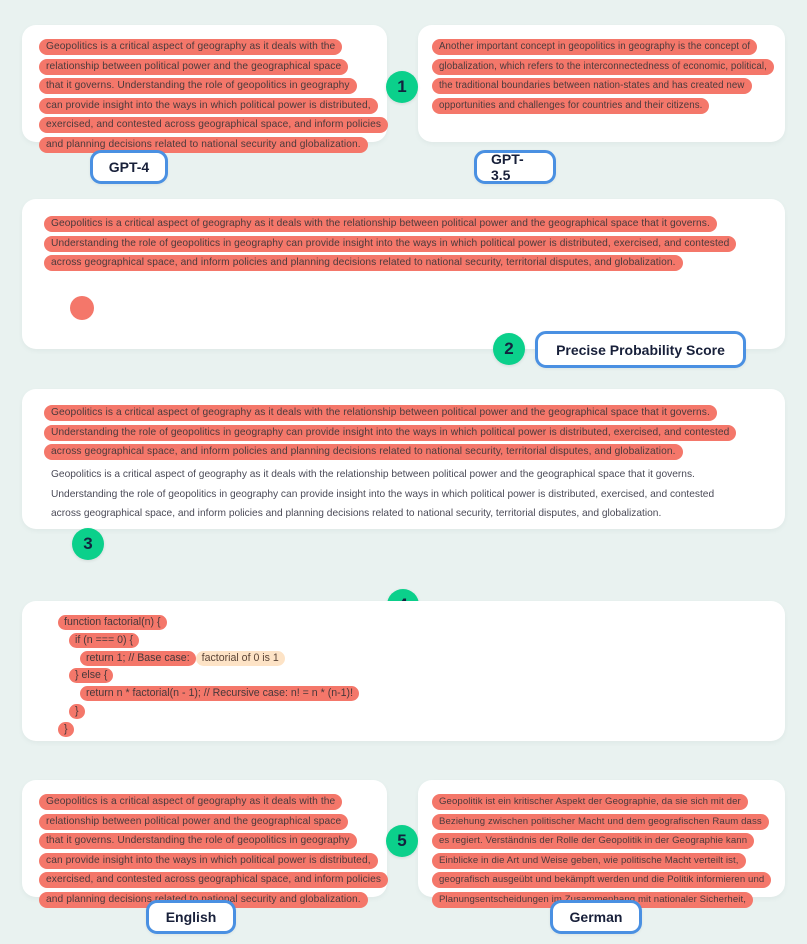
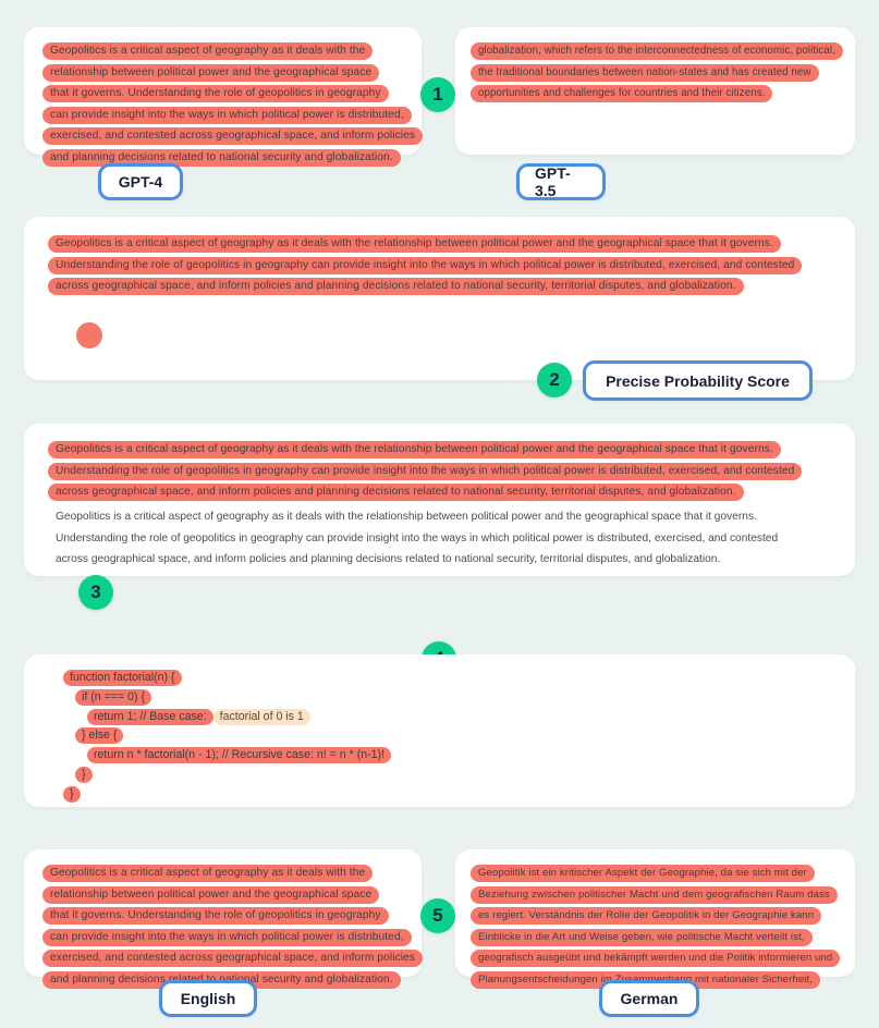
  Geopolitics is a critical aspect of geography as it deals with the
  relationship between political power and the geographical space
  that it governs. Understanding the role of geopolitics in geography
  can provide insight into the ways in which political power is distributed,
  exercised, and contested across geographical space, and inform policies
  and planning decisions related to national security and globalization.
- Another important concept in geopolitics in geography is the concept of
  globalization, which refers to the interconnectedness of economic, political,
  the traditional boundaries between nation-states and has created new
  opportunities and challenges for countries and their citizens.
  1
  GPT-4
  GPT-3.5
  Geopolitics is a critical aspect of geography as it deals with the relationship between political power and the geographical space that it governs.
  Understanding the role of geopolitics in geography can provide insight into the ways in which political power is distributed, exercised, and contested
  across geographical space, and inform policies and planning decisions related to national security, territorial disputes, and globalization.
  2
  Precise Probability Score
  Geopolitics is a critical aspect of geography as it deals with the relationship between political power and the geographical space that it governs.
  Understanding the role of geopolitics in geography can provide insight into the ways in which political power is distributed, exercised, and contested
  across geographical space, and inform policies and planning decisions related to national security, territorial disputes, and globalization.
  Geopolitics is a critical aspect of geography as it deals with the relationship between political power and the geographical space that it governs.
  Understanding the role of geopolitics in geography can provide insight into the ways in which political power is distributed, exercised, and contested
  across geographical space, and inform policies and planning decisions related to national security, territorial disputes, and globalization.
  3
  function factorial(n) {
  if (n === 0) {
  return 1; // Base case: factorial of 0 is 1
  } else {
  return n * factorial(n - 1); // Recursive case: n! = n * (n-1)!
  }
  }
  Geopolitics is a critical aspect of geography as it deals with the
  relationship between political power and the geographical space
  that it governs. Understanding the role of geopolitics in geography
  can provide insight into the ways in which political power is distributed,
  exercised, and contested across geographical space, and inform policies
  and planning decisionsal security and globalization.
  Geopolitik ist ein kritischer Aspekt der Geographie, da sie sich mit der
  Beziehung zwischen politischer Macht und dem geografischen Raum dass
  es regiert. Verständnis der Rolle der Geopolitik in der Geographie kann
  Einblicke in die Art und Weise geben, wie politische Macht verteilt ist,
  geografisch ausgeübt und bekämpft werden und die Politik informieren und
  Planungsentscheidungen i mit nationaler Sicherheit,
  5
  English
  German
